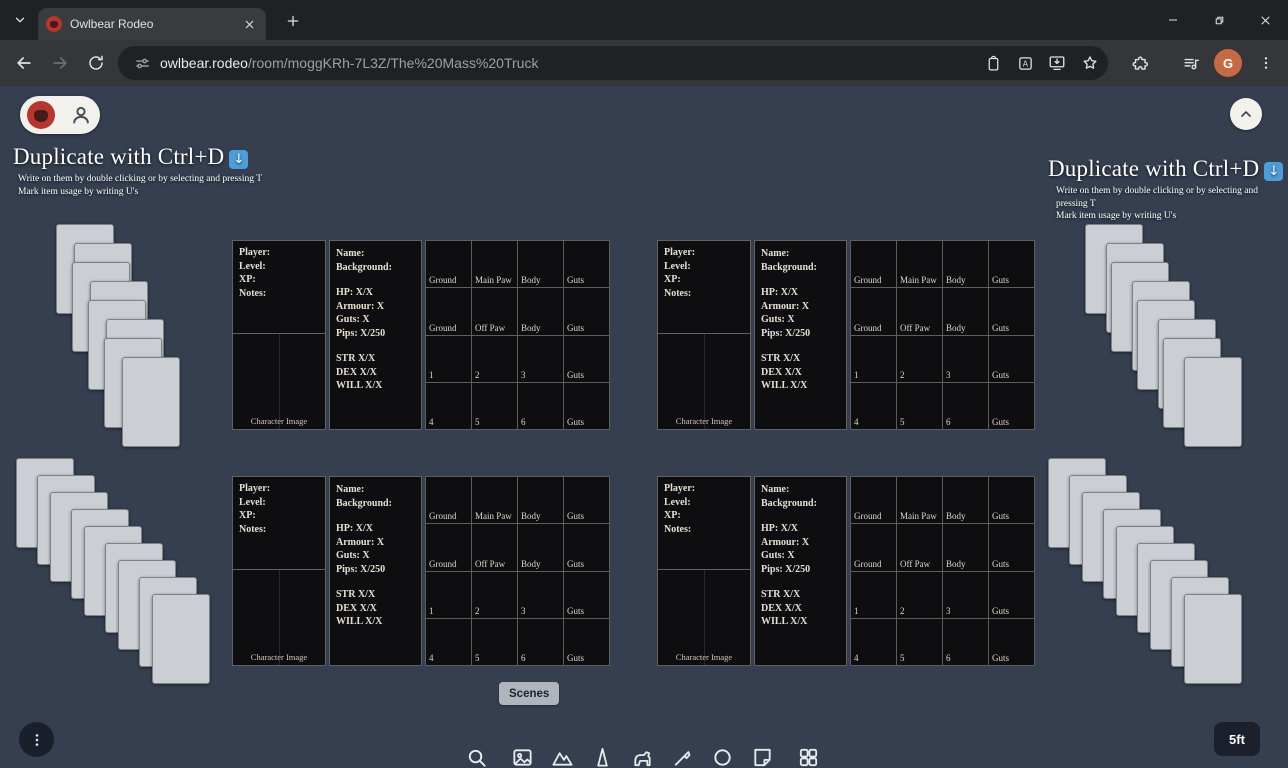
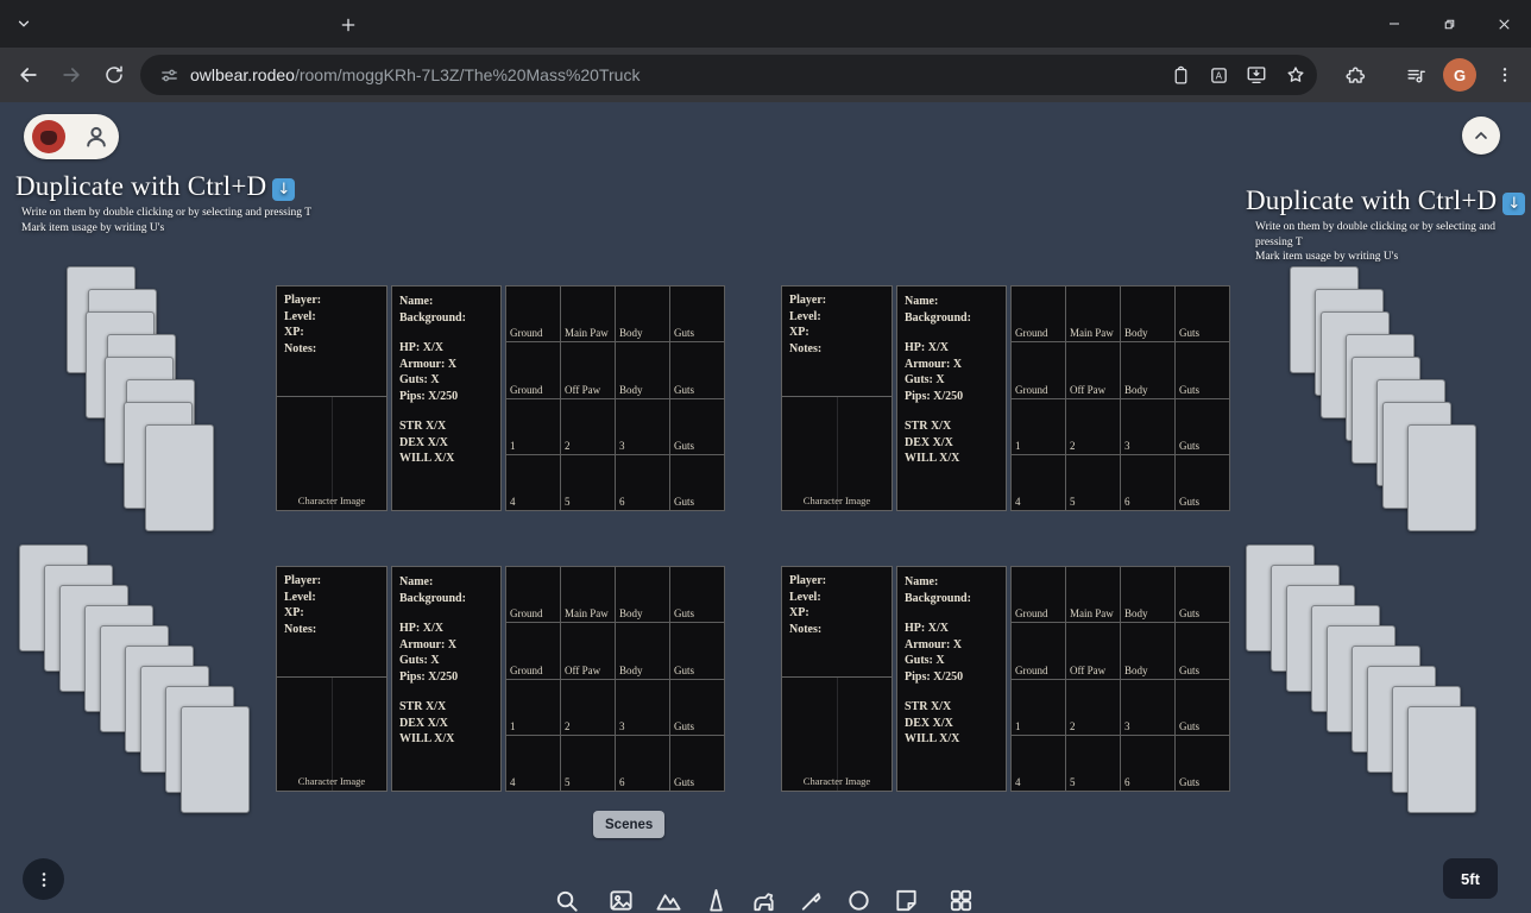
- Owlbear Rodeo
  owlbear.rodeo/room/moggKRh-7L3Z/The%20Mass%20Truck
  A
  G
  Duplicate with Ctrl+D ↓
  Write on them by double clicking or by selecting and pressing T
  Mark item usage by writing U's
  Duplicate with Ctrl+D ↓
  Write on them by double clicking or by selecting and pressing T
  Mark item usage by writing U's
  Player:
  Level:
  XP:
  Notes:
  Character Image
  Name:
  Background:
  HP: X/X
  Armour: X
  Guts: X
  Pips: X/250
  STR X/X
  DEX X/X
  WILL X/X
  Ground
  Main Paw
  Body
  Guts
  Ground
  Off Paw
  Body
  Guts
  1
  2
  3
  Guts
  4
  5
  6
  Guts
  Player:
  Level:
  XP:
  Notes:
  Character Image
  Name:
  Background:
  HP: X/X
  Armour: X
  Guts: X
  Pips: X/250
  STR X/X
  DEX X/X
  WILL X/X
  Ground
  Main Paw
  Body
  Guts
  Ground
  Off Paw
  Body
  Guts
  1
  2
  3
  Guts
  4
  5
  6
  Guts
  Player:
  Level:
  XP:
  Notes:
  Character Image
  Name:
  Background:
  HP: X/X
  Armour: X
  Guts: X
  Pips: X/250
  STR X/X
  DEX X/X
  WILL X/X
  Ground
  Main Paw
  Body
  Guts
  Ground
  Off Paw
  Body
  Guts
  1
  2
  3
  Guts
  4
  5
  6
  Guts
  Player:
  Level:
  XP:
  Notes:
  Character Image
  Name:
  Background:
  HP: X/X
  Armour: X
  Guts: X
  Pips: X/250
  STR X/X
  DEX X/X
  WILL X/X
  Ground
  Main Paw
  Body
  Guts
  Ground
  Off Paw
  Body
  Guts
  1
  2
  3
  Guts
  4
  5
  6
  Guts
  Scenes
  5ft
